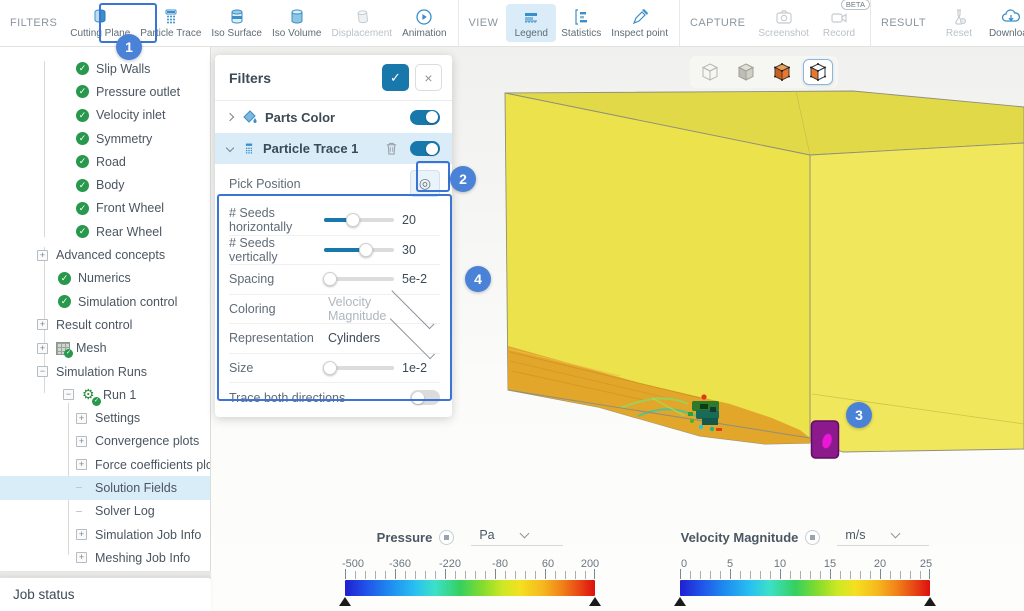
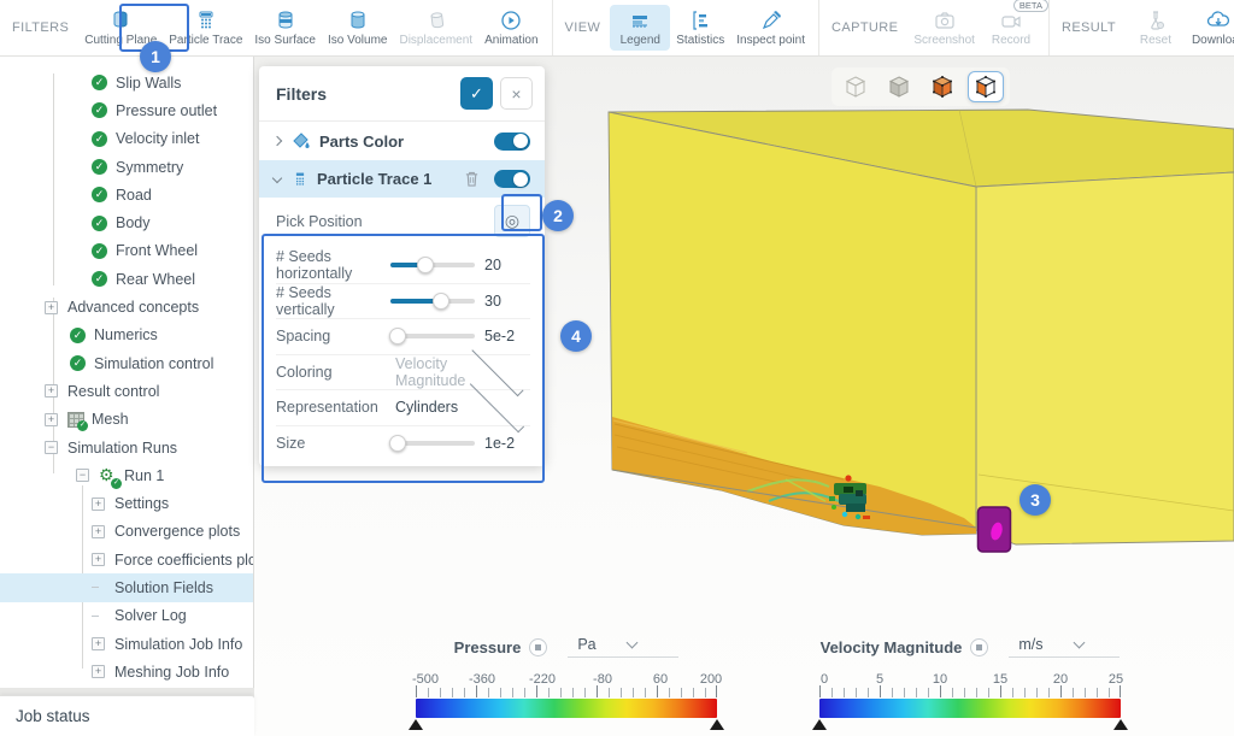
  FILTERS
  Cutting Plan
  Particle Trace
  Iso Surface
  Iso Volume
  Displacement
  Animation
  VIEW
  Legend
  Statistics
  Inspect point
  CAPTURE
  Screenshot
  BETA
  Record
  RESULT
  Reset
  Downlo
  ✓
  Slip Walls
  ✓
  Pressure outlet
  ✓
  Velocity inlet
  ✓
  Symmetry
  ✓
  Road
  ✓
  Body
  ✓
  Front Wheel
  ✓
  Rear Wheel
  +
  Advanced concepts
  ✓
  Numerics
  ✓
  Simulation control
  +
  Result control
  +
  Mesh
  −
  Simulation Runs
  −
  ⚙
  Run 1
  +
  Settings
  +
  Convergence plots
  +
  Force coefficients plo
  Solution Fields
  Solver Log
  +
  Simulation Job Info
  +
  Meshing Job Info
  Job status
  Pressure
  Pa
  -500
  -360
  -220
  -80
  60
  200
  Velocity Magnitude
  m/s
  0
  5
  10
  15
  20
  25
  Filters
  ✓
  ×
  Parts Color
  Particle Trace 1
  Pick Position
  ◎
  # Seeds horizontally
  20
  # Seeds vertically
  30
  Spacing
  5e-2
  Coloring
  Velocity Magnitude
  Representation
  Cylinders
  Size
  1e-2
- Trace both directions
  1
  2
  3
  4
